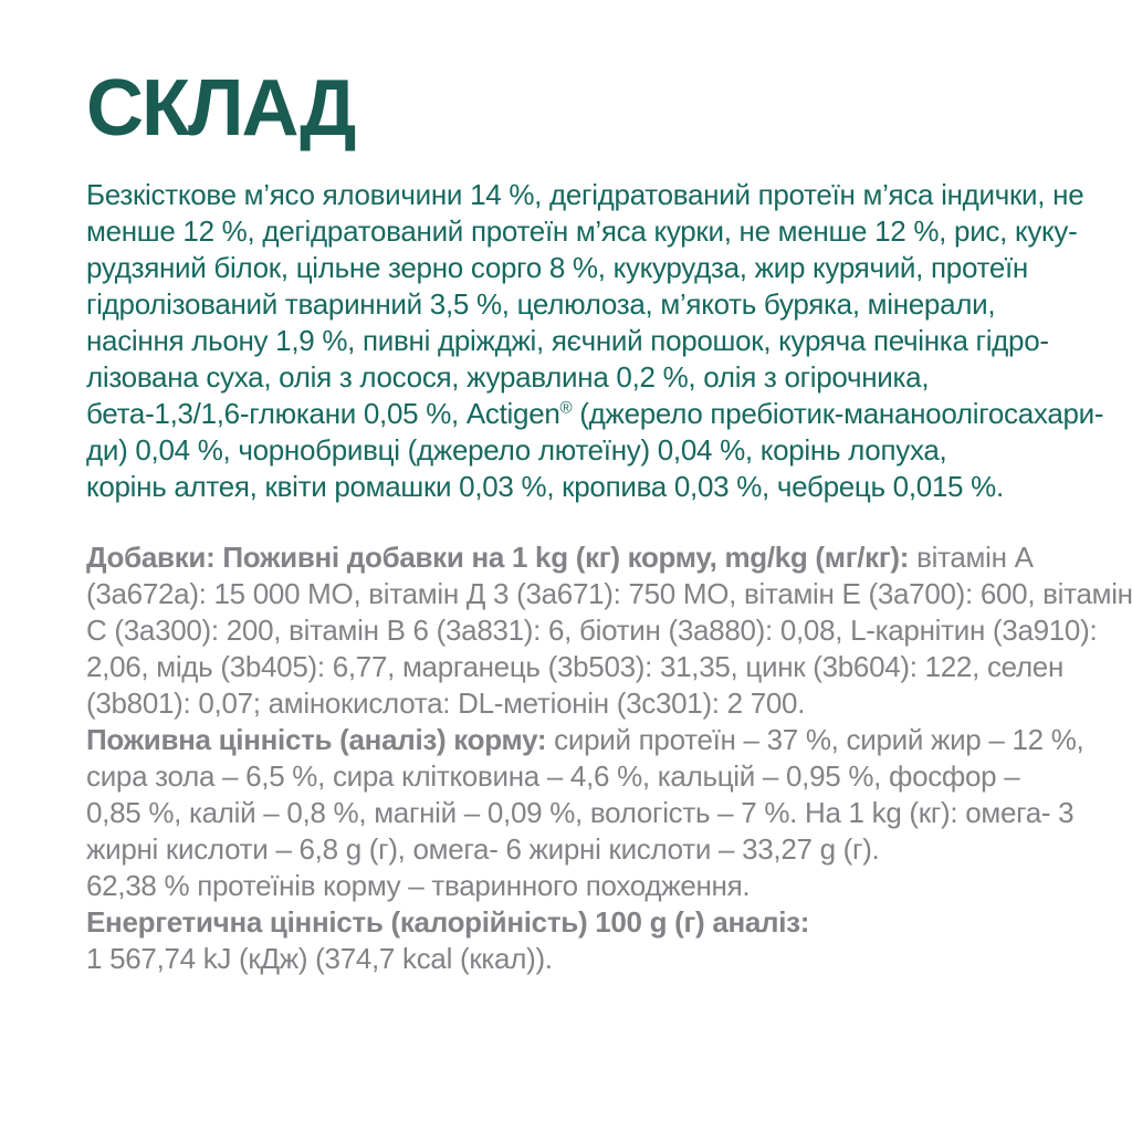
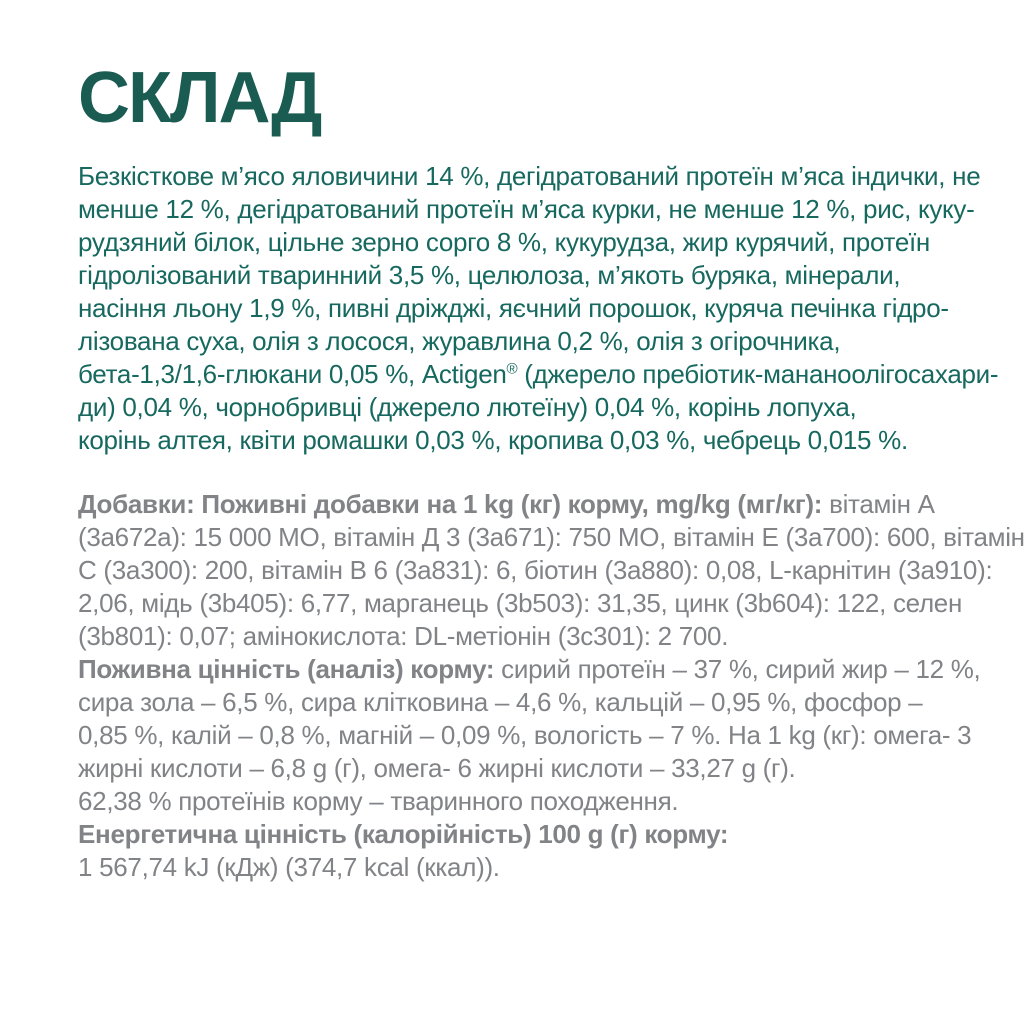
  СКЛАД
  Безкісткове м’ясо яловичини 14 %, дегідратований протеїн м’яса індички, не
  менше 12 %, дегідратований протеїн м’яса курки, не менше 12 %, рис, куку-
  рудзяний білок, цільне зерно сорго 8 %, кукурудза, жир курячий, протеїн
  гідролізований тваринний 3,5 %, целюлоза, м’якоть буряка, мінерали,
  насіння льону 1,9 %, пивні дріжджі, яєчний порошок, куряча печінка гідро-
  лізована суха, олія з лосося, журавлина 0,2 %, олія з огірочника,
  бета-1,3/1,6-глюкани 0,05 %, Actigen® (джерело пребіотик-мананоолігосахари-
  ди) 0,04 %, чорнобривці (джерело лютеїну) 0,04 %, корінь лопуха,
  корінь алтея, квіти ромашки 0,03 %, кропива 0,03 %, чебрець 0,015 %.
  Добавки: Поживні добавки на 1 kg (кг) корму, mg/kg (мг/кг): вітамін А
  (3а672а): 15 000 МО, вітамін Д 3 (3а671): 750 МО, вітамін Е (3а700): 600, вітамін
  С (3а300): 200, вітамін В 6 (3а831): 6, біотин (3а880): 0,08, L-карнітин (3а910):
  2,06, мідь (3b405): 6,77, марганець (3b503): 31,35, цинк (3b604): 122, селен
  (3b801): 0,07; амінокислота: DL-метіонін (3с301): 2 700.
  Поживна цінність (аналіз) корму: сирий протеїн – 37 %, сирий жир – 12 %,
  сира зола – 6,5 %, сира клітковина – 4,6 %, кальцій – 0,95 %, фосфор –
  0,85 %, калій – 0,8 %, магній – 0,09 %, вологість – 7 %. На 1 kg (кг): омега- 3
  жирні кислоти – 6,8 g (г), омега- 6 жирні кислоти – 33,27 g (г).
  62,38 % протеїнів корму – тваринного походження.
- Енергетична цінність (калорійність) 100 g (г) аналіз:
+ Енергетична цінність (калорійність) 100 g (г) корму:
  1 567,74 kJ (кДж) (374,7 kcal (ккал)).
